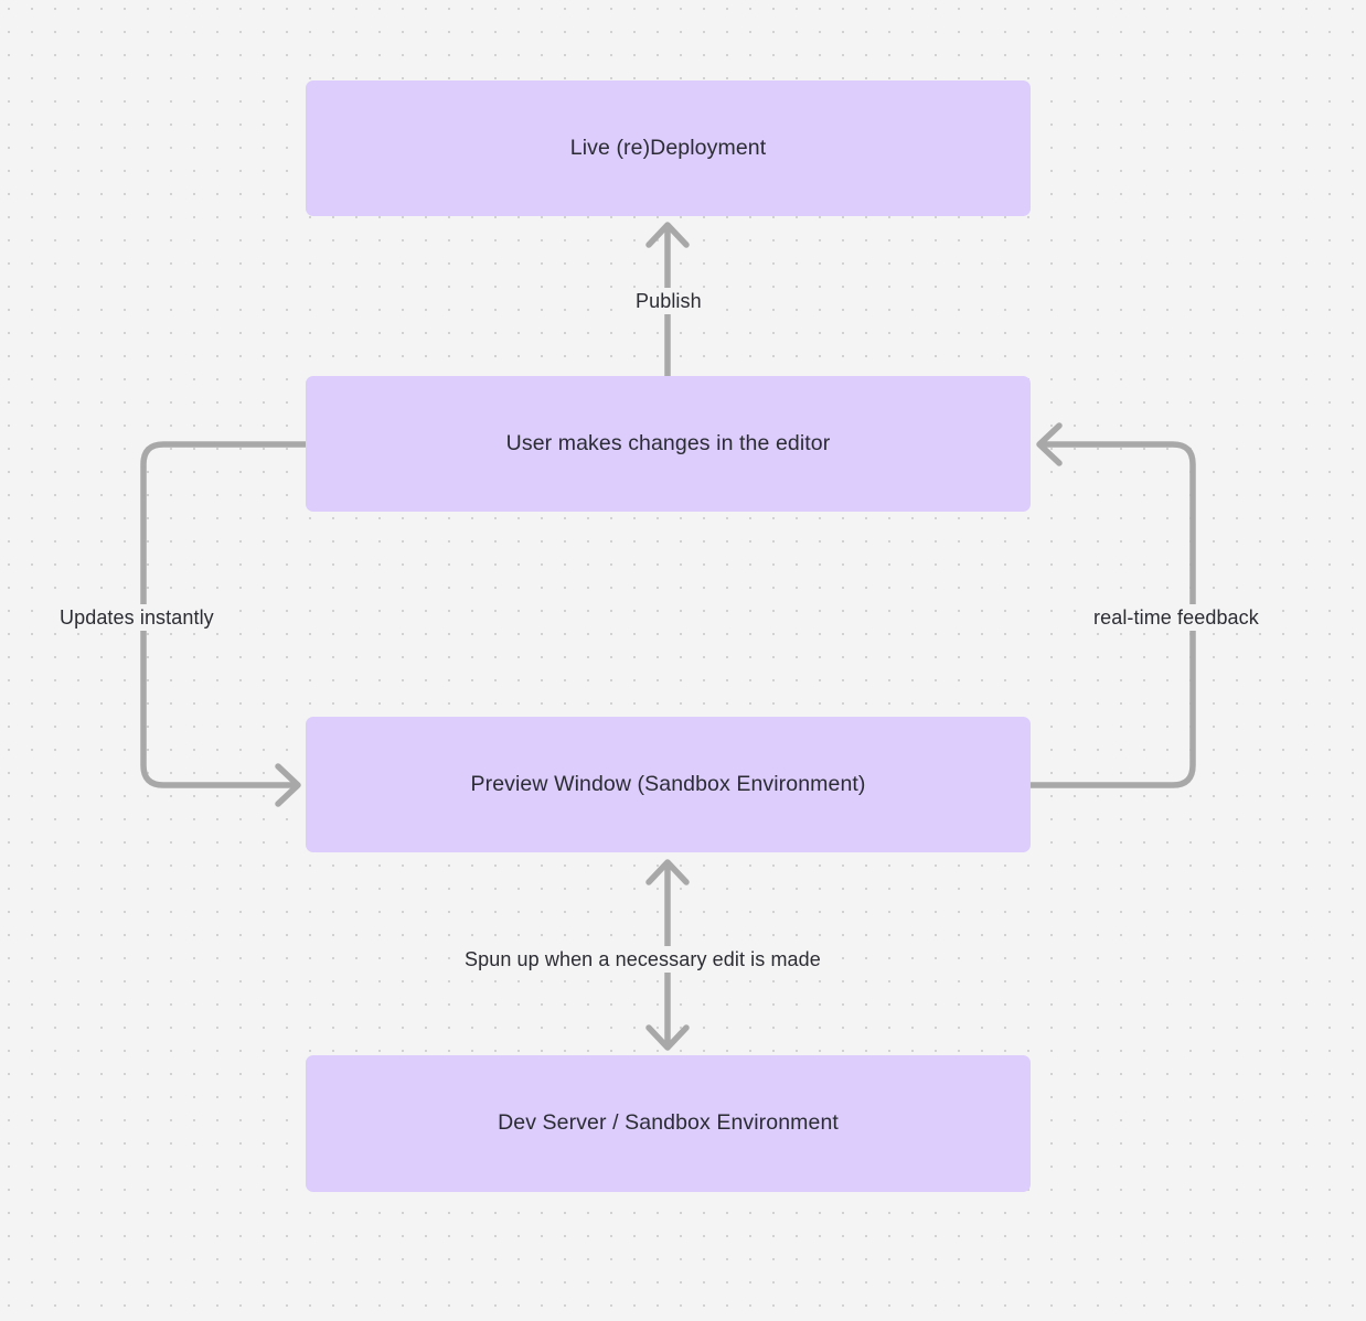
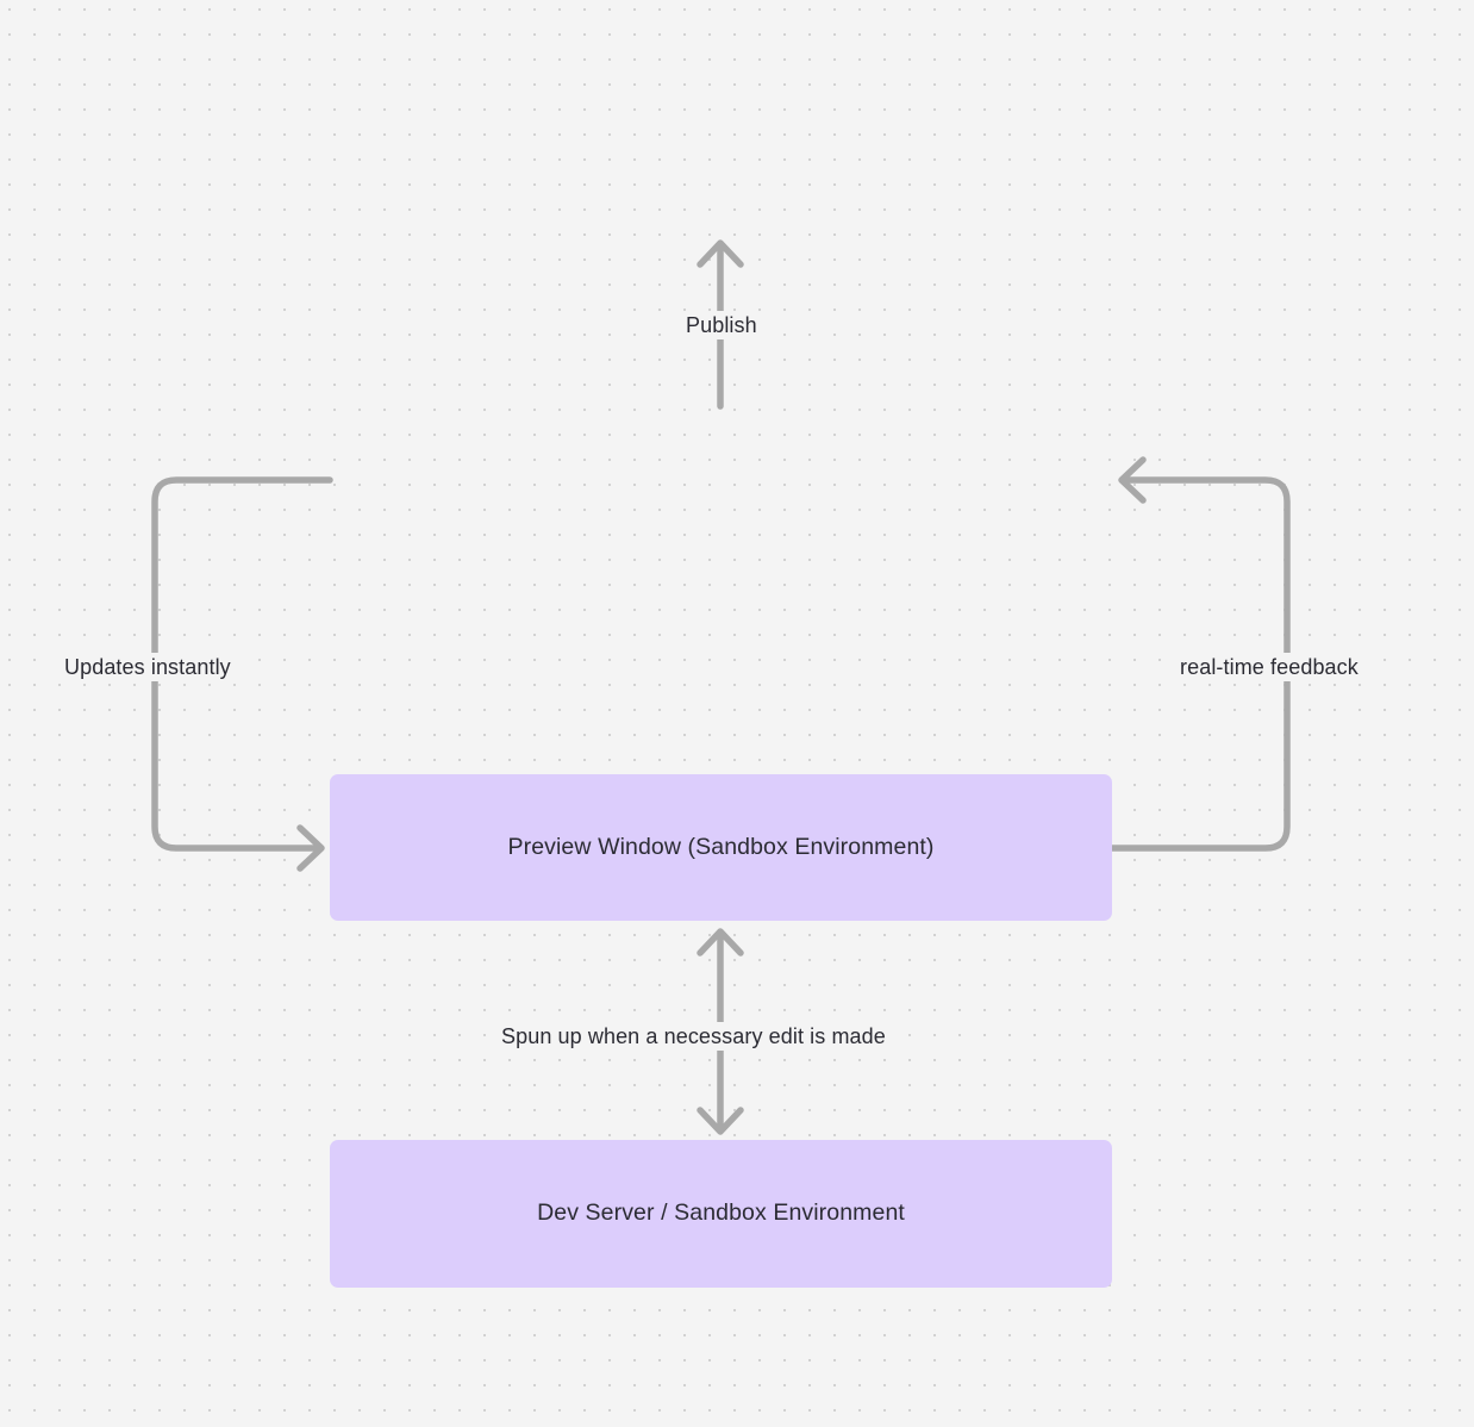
- Live (re)Deployment
- User makes changes in the editor
  Preview Window (Sandbox Environment)
  Dev Server / Sandbox Environment
  Publish
  Updates instantly
  real-time feedback
  Spun up when a necessary edit is made
